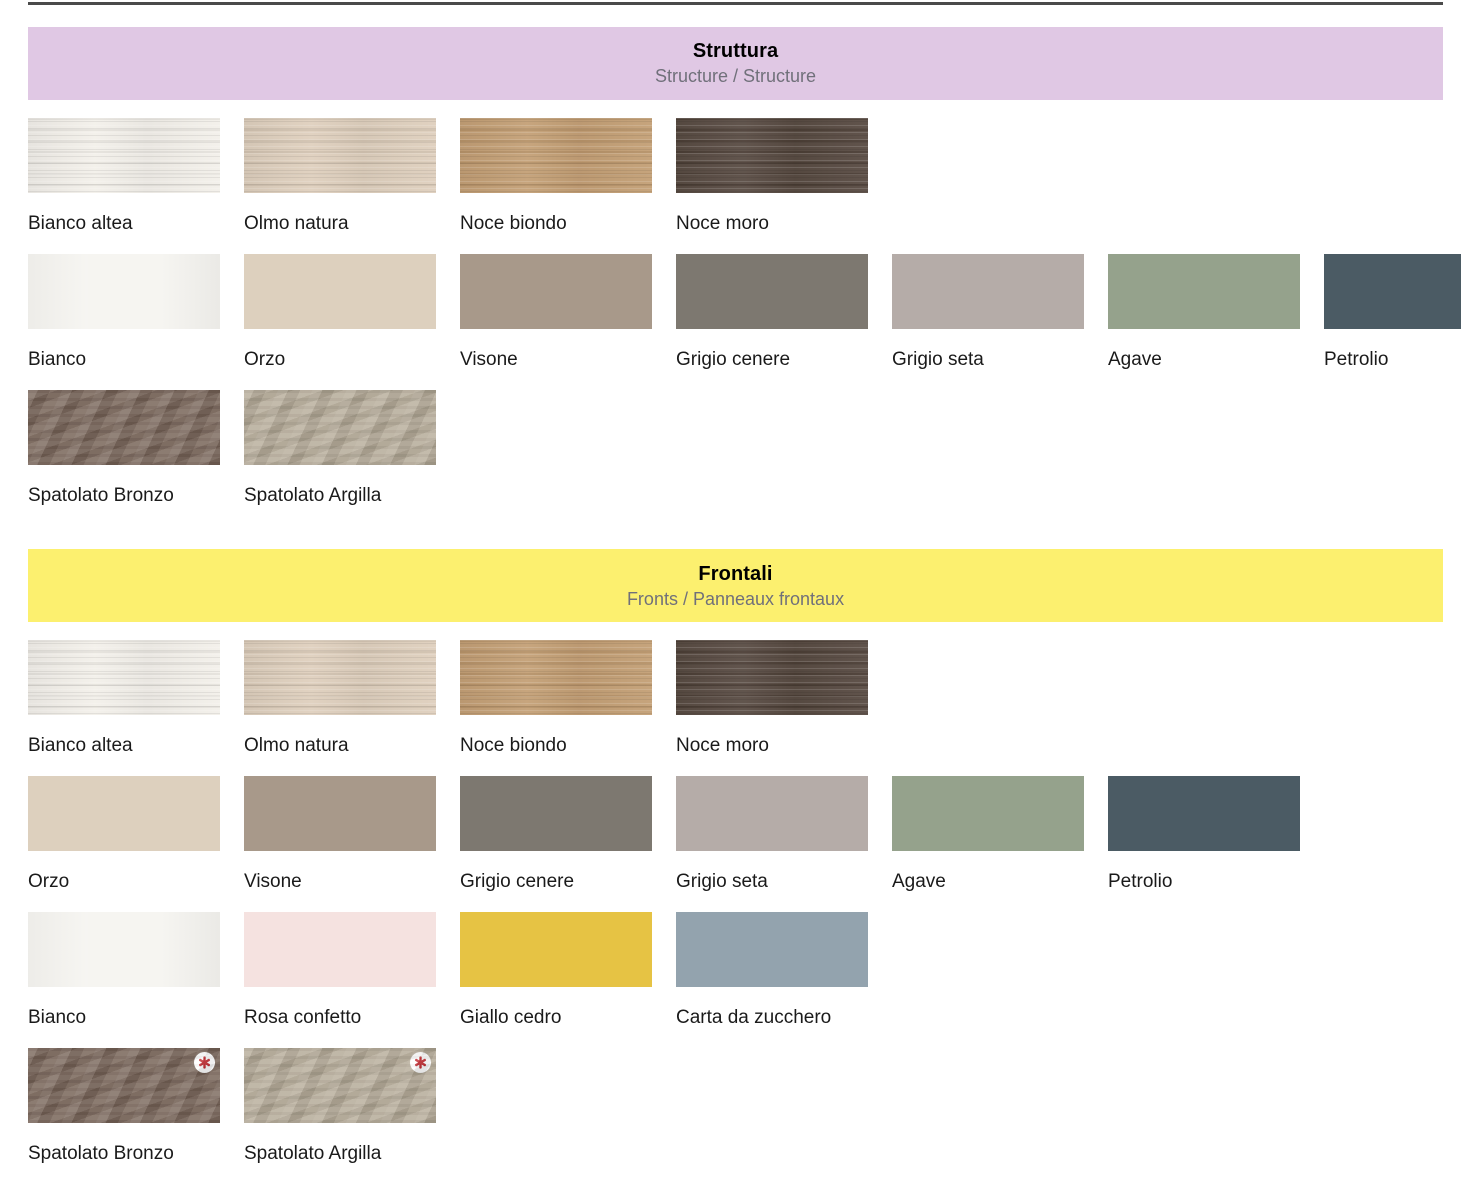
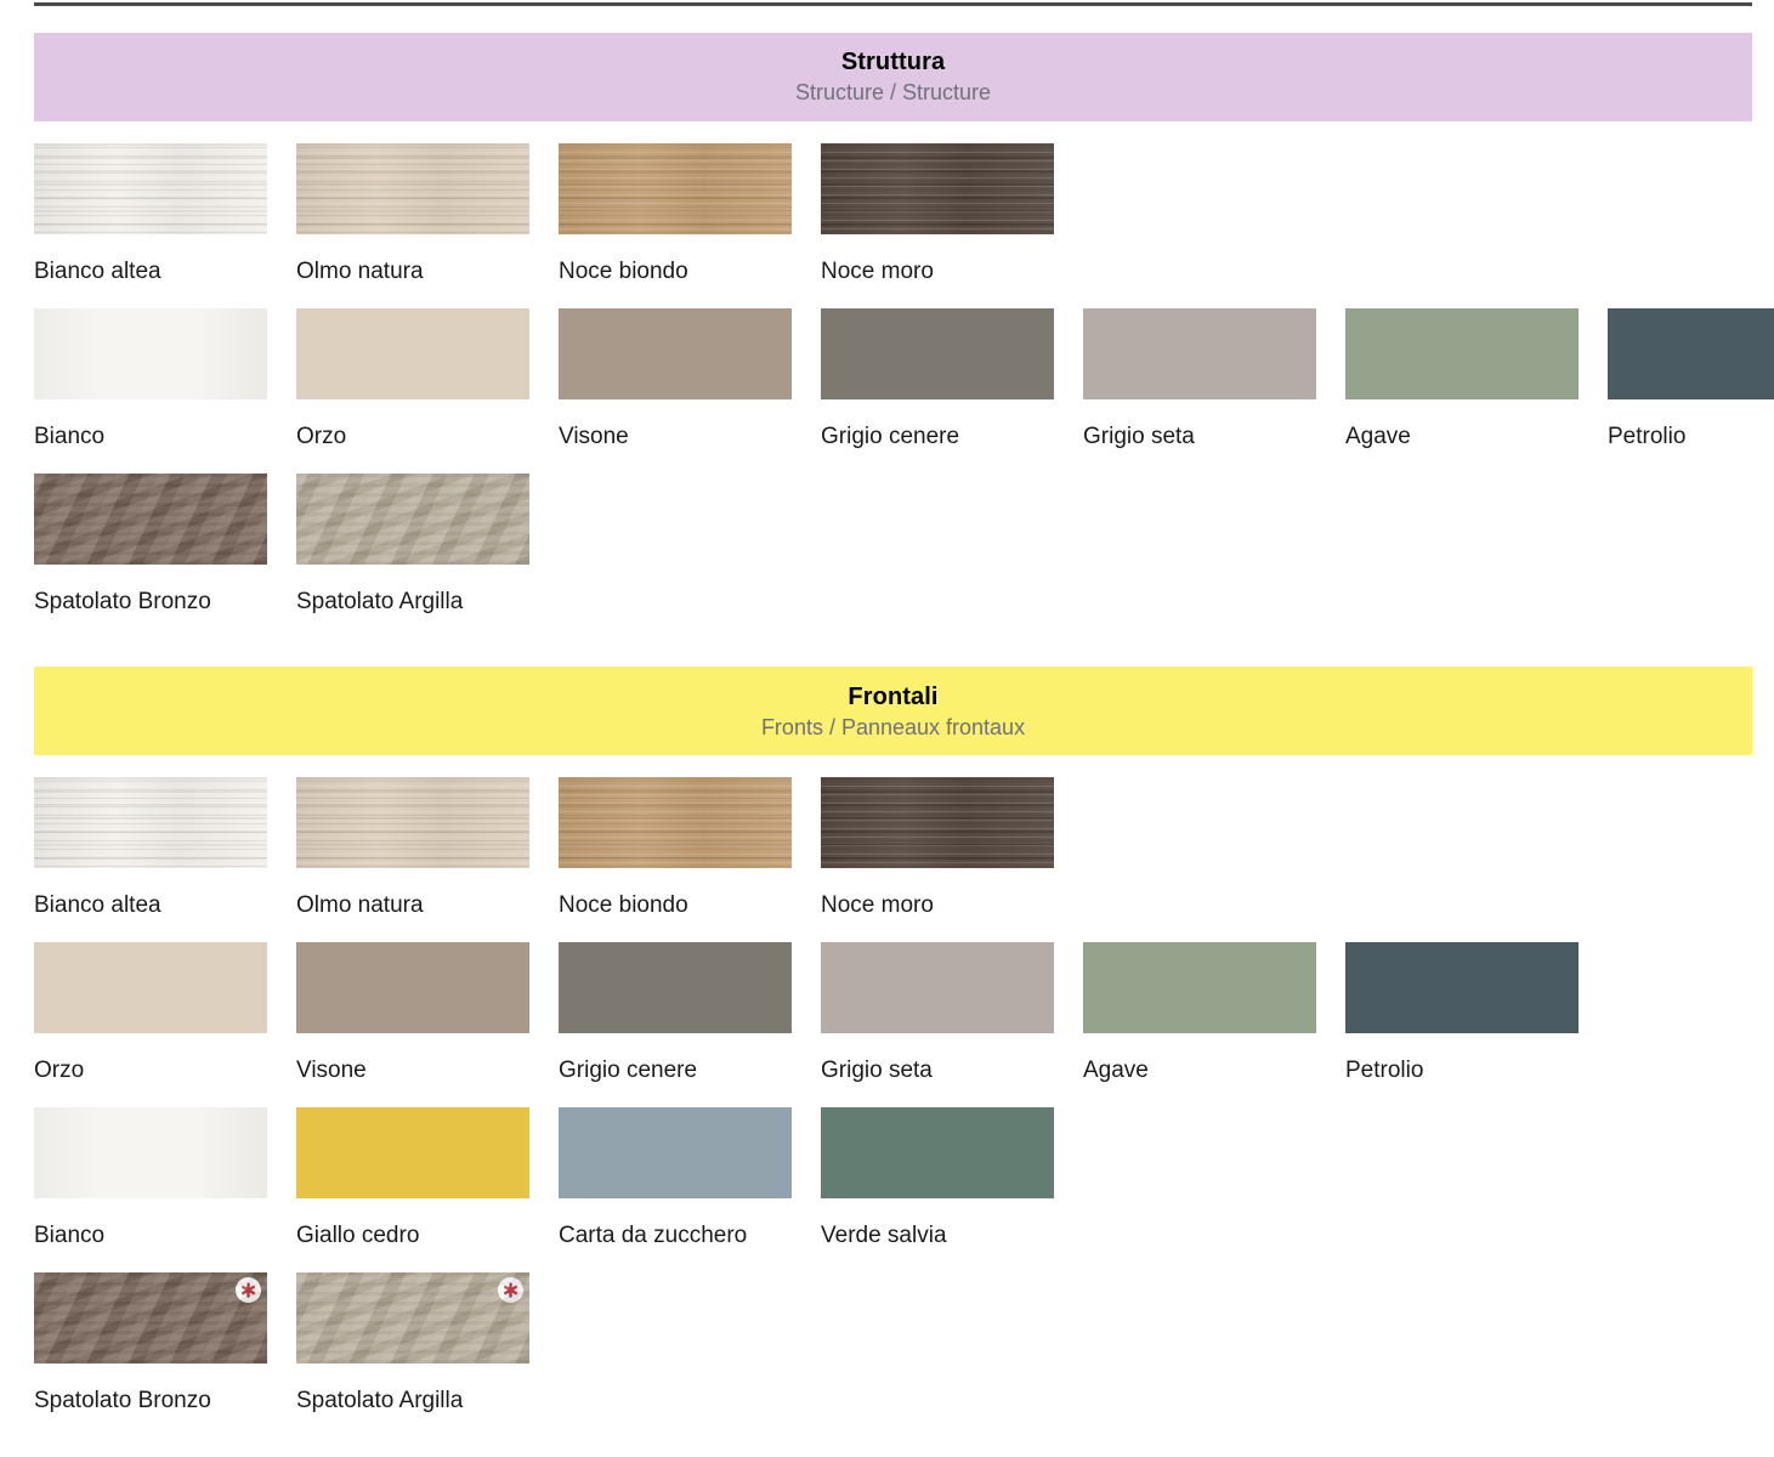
  Struttura
  Structure / Structure
  Bianco altea
  Olmo natura
  Noce biondo
  Noce moro
  Bianco
  Orzo
  Visone
  Grigio cenere
  Grigio seta
  Agave
  Petrolio
  Spatolato Bronzo
  Spatolato Argilla
  Frontali
  Fronts / Panneaux frontaux
  Bianco altea
  Olmo natura
  Noce biondo
  Noce moro
  Orzo
  Visone
  Grigio cenere
  Grigio seta
  Agave
  Petrolio
  Bianco
- Rosa confetto
  Giallo cedro
  Carta da zucchero
+ Verde salvia
  Spatolato Bronzo
  Spatolato Argilla
